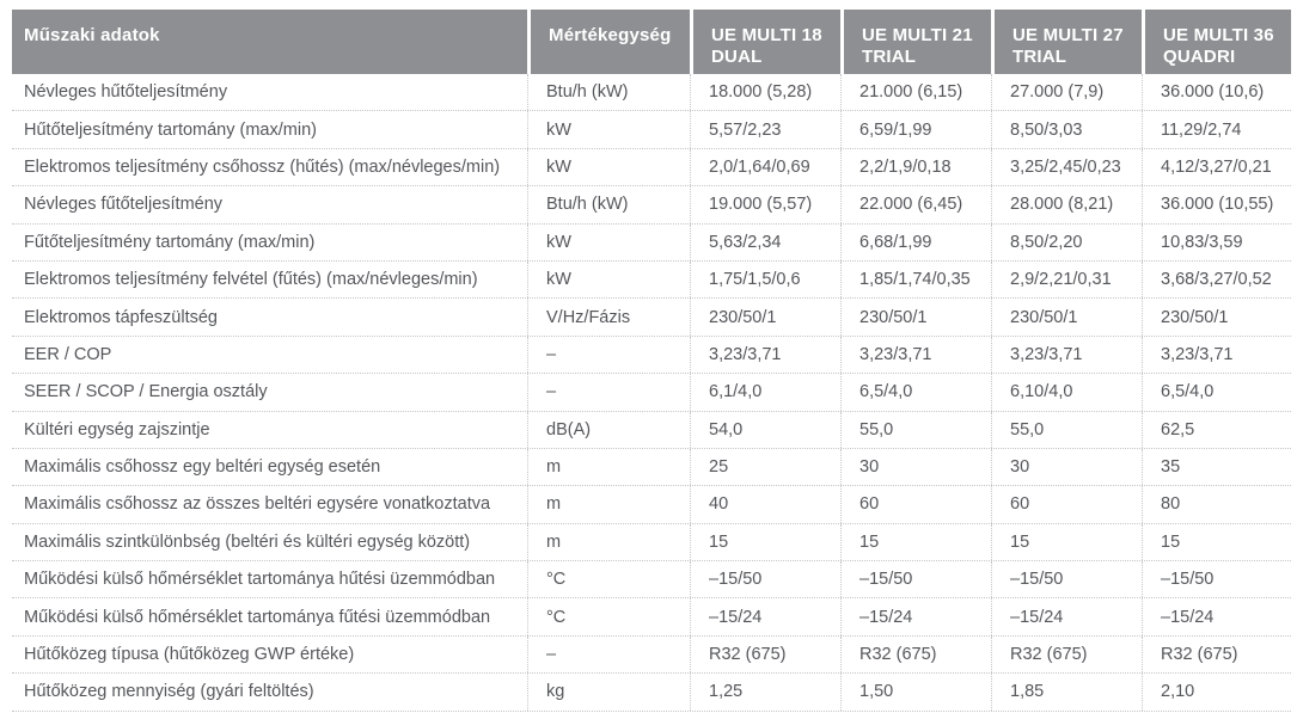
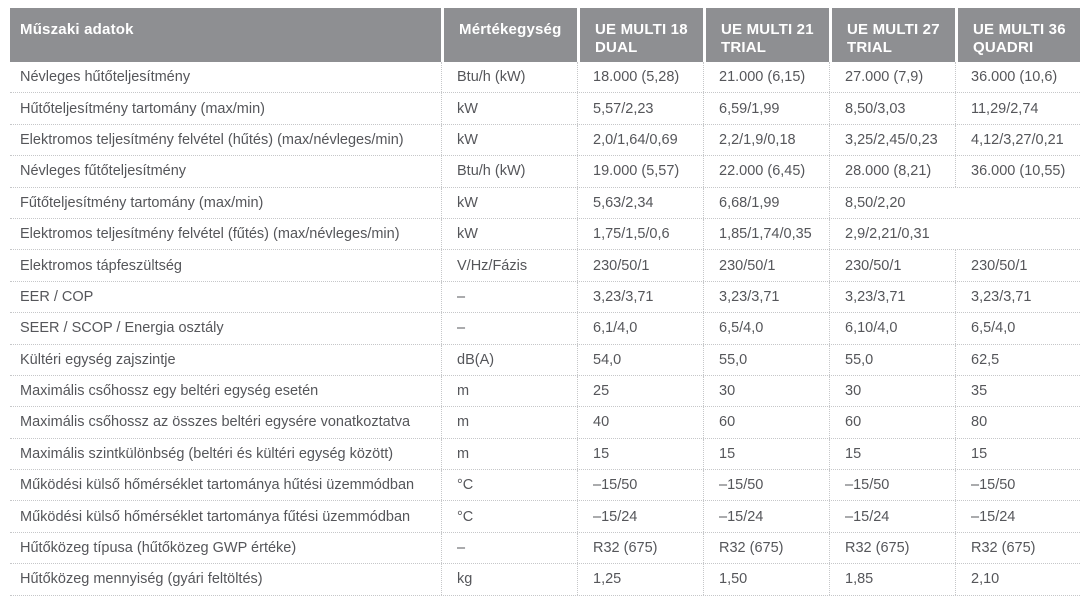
  Műszaki adatok
  Mértékegység
  UE MULTI 18 DUAL
  UE MULTI 21 TRIAL
  UE MULTI 27 TRIAL
  UE MULTI 36 QUADRI
  Névleges hűtőteljesítmény
  Btu/h (kW)
  18.000 (5,28)
  21.000 (6,15)
  27.000 (7,9)
  36.000 (10,6)
  Hűtőteljesítmény tartomány (max/min)
  kW
  5,57/2,23
  6,59/1,99
  8,50/3,03
  11,29/2,74
- Elektromos teljesítmény csőhossz (hűtés) (max/névleges/min)
+ Elektromos teljesítmény felvétel (hűtés) (max/névleges/min)
  kW
  2,0/1,64/0,69
  2,2/1,9/0,18
  3,25/2,45/0,23
  4,12/3,27/0,21
  Névleges fűtőteljesítmény
  Btu/h (kW)
  19.000 (5,57)
  22.000 (6,45)
  28.000 (8,21)
  36.000 (10,55)
  Fűtőteljesítmény tartomány (max/min)
  kW
  5,63/2,34
  6,68/1,99
  8,50/2,20
- 10,83/3,59
  Elektromos teljesítmény felvétel (fűtés) (max/névleges/min)
  kW
  1,75/1,5/0,6
  1,85/1,74/0,35
  2,9/2,21/0,31
- 3,68/3,27/0,52
  Elektromos tápfeszültség
  V/Hz/Fázis
  230/50/1
  230/50/1
  230/50/1
  230/50/1
  EER / COP
  –
  3,23/3,71
  3,23/3,71
  3,23/3,71
  3,23/3,71
  SEER / SCOP / Energia osztály
  –
  6,1/4,0
  6,5/4,0
  6,10/4,0
  6,5/4,0
  Kültéri egység zajszintje
  dB(A)
  54,0
  55,0
  55,0
  62,5
  Maximális csőhossz egy beltéri egység esetén
  m
  25
  30
  30
  35
  Maximális csőhossz az összes beltéri egysére vonatkoztatva
  m
  40
  60
  60
  80
  Maximális szintkülönbség (beltéri és kültéri egység között)
  m
  15
  15
  15
  15
  Működési külső hőmérséklet tartománya hűtési üzemmódban
  °C
  –15/50
  –15/50
  –15/50
  –15/50
  Működési külső hőmérséklet tartománya fűtési üzemmódban
  °C
  –15/24
  –15/24
  –15/24
  –15/24
  Hűtőközeg típusa (hűtőközeg GWP értéke)
  –
  R32 (675)
  R32 (675)
  R32 (675)
  R32 (675)
  Hűtőközeg mennyiség (gyári feltöltés)
  kg
  1,25
  1,50
  1,85
  2,10
